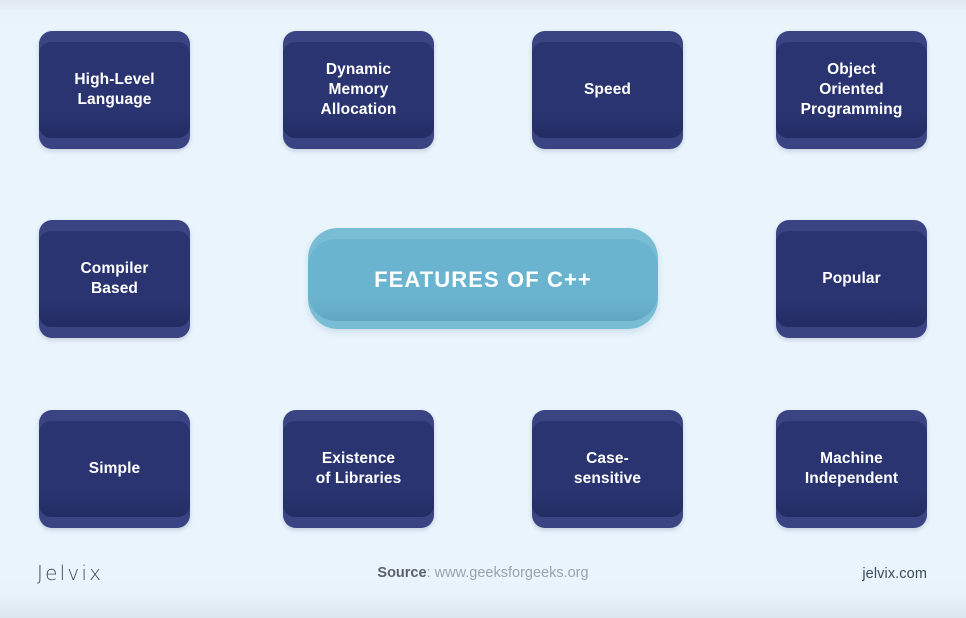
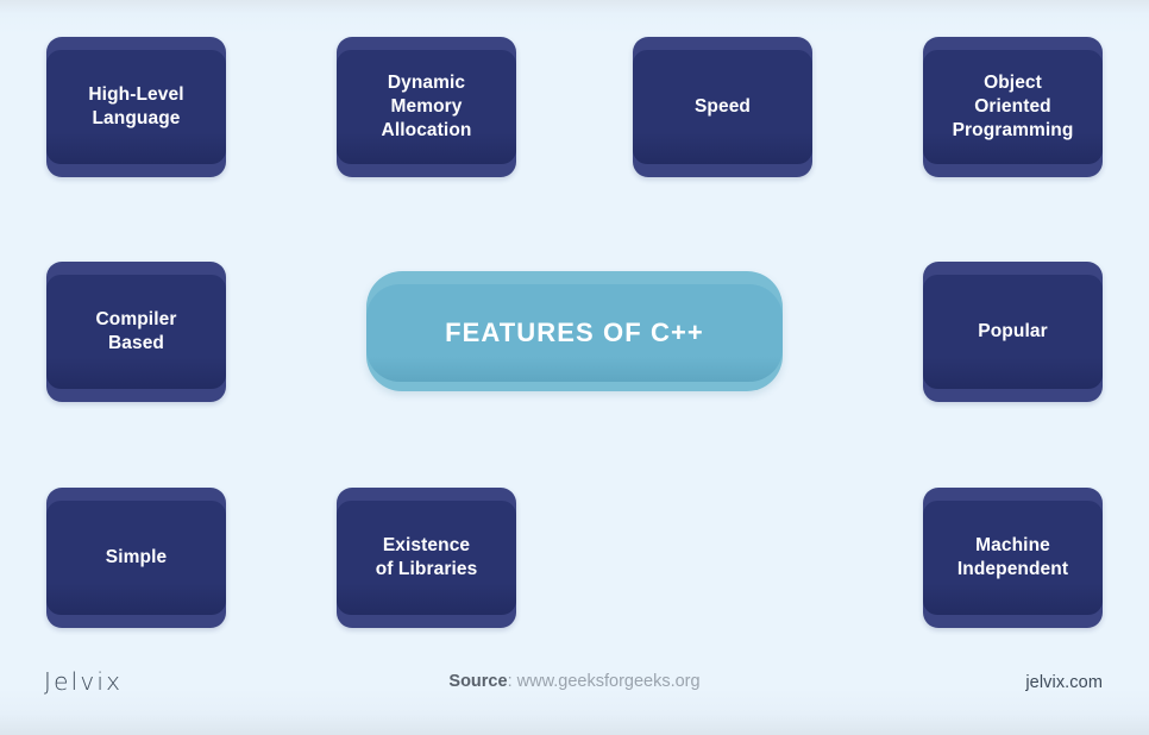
  High-Level
  Language
  Dynamic
  Memory
  Allocation
  Speed
  Object
  Oriented
  Programming
  Compiler
  Based
  FEATURES OF C++
  Popular
  Simple
  Existence
  of Libraries
- Case-
- sensitive
  Machine
  Independent
  Jelvix
  Source: www.geeksforgeeks.org
  jelvix.com
